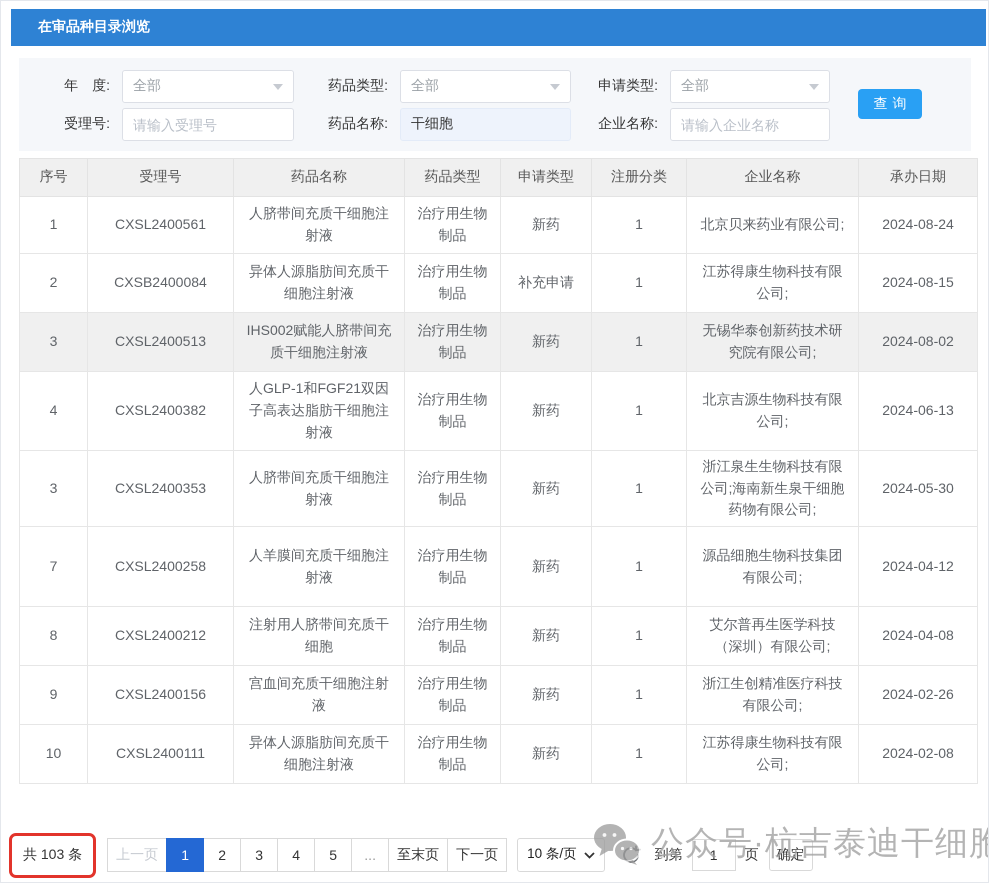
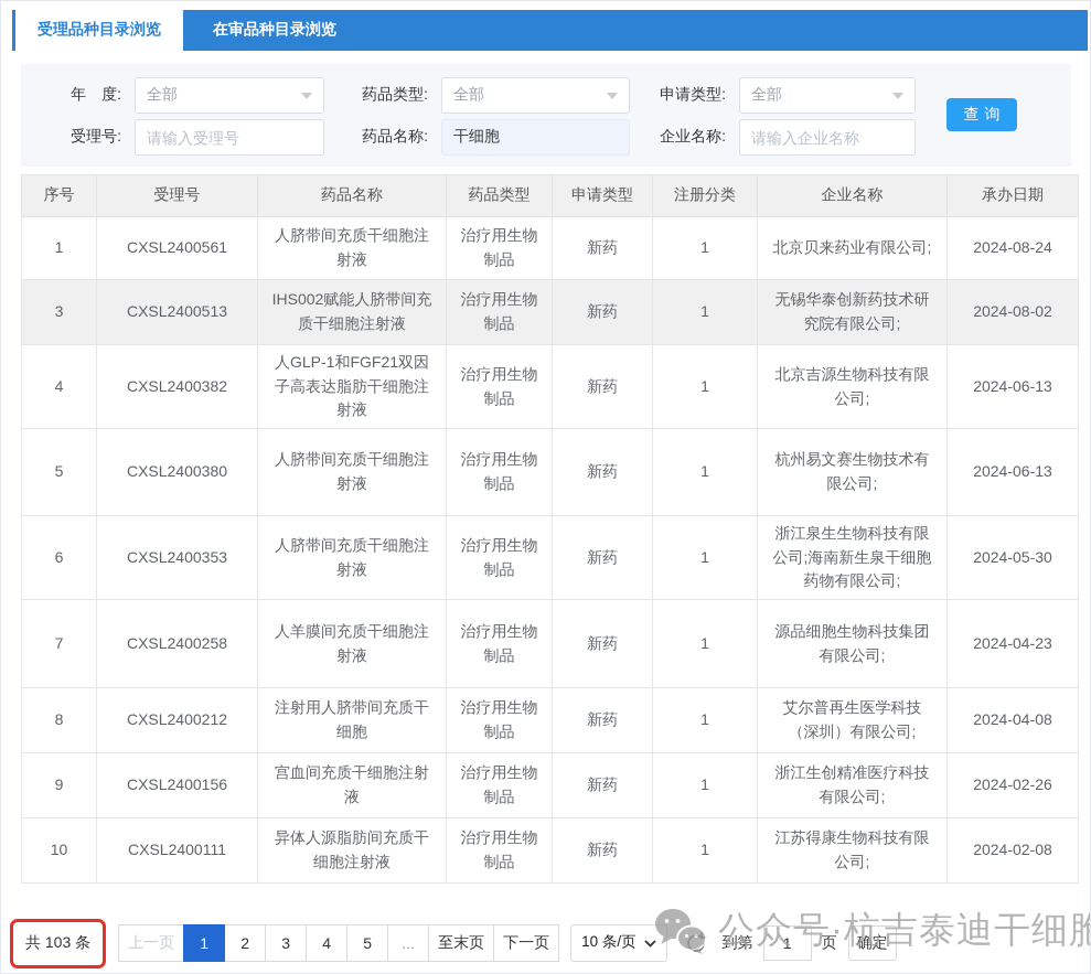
+ 受理品种目录浏览
  在审品种目录浏览
  年 度:
  全部
  药品类型:
  全部
  申请类型:
  全部
  受理号:
  请输入受理号
  药品名称:
  干细胞
  企业名称:
  请输入企业名称
  查询
  序号	受理号	药品名称	药品类型	申请类型	注册分类	企业名称	承办日期
  1	CXSL2400561	人脐带间充质干细胞注射液	治疗用生物制品	新药	1	北京贝来药业有限公司;	2024-08-24
- 2	CXSB2400084	异体人源脂肪间充质干细胞注射液	治疗用生物制品	补充申请	1	江苏得康生物科技有限公司;	2024-08-15
  3	CXSL2400513	IHS002赋能人脐带间充质干细胞注射液	治疗用生物制品	新药	1	无锡华泰创新药技术研究院有限公司;	2024-08-02
  4	CXSL2400382	人GLP-1和FGF21双因子高表达脂肪干细胞注射液	治疗用生物制品	新药	1	北京吉源生物科技有限公司;	2024-06-13
+ 5	CXSL2400380	人脐带间充质干细胞注射液	治疗用生物制品	新药	1	杭州易文赛生物技术有限公司;	2024-06-13
- 3	CXSL2400353	人脐带间充质干细胞注射液	治疗用生物制品	新药	1	浙江泉生生物科技有限公司;海南新生泉干细胞药物有限公司;	2024-05-30
+ 6	CXSL2400353	人脐带间充质干细胞注射液	治疗用生物制品	新药	1	浙江泉生生物科技有限公司;海南新生泉干细胞药物有限公司;	2024-05-30
- 7	CXSL2400258	人羊膜间充质干细胞注射液	治疗用生物制品	新药	1	源品细胞生物科技集团有限公司;	2024-04-12
+ 7	CXSL2400258	人羊膜间充质干细胞注射液	治疗用生物制品	新药	1	源品细胞生物科技集团有限公司;	2024-04-23
  8	CXSL2400212	注射用人脐带间充质干细胞	治疗用生物制品	新药	1	艾尔普再生医学科技（深圳）有限公司;	2024-04-08
  9	CXSL2400156	宫血间充质干细胞注射液	治疗用生物制品	新药	1	浙江生创精准医疗科技有限公司;	2024-02-26
  10	CXSL2400111	异体人源脂肪间充质干细胞注射液	治疗用生物制品	新药	1	江苏得康生物科技有限公司;	2024-02-08
  共 103 条
  上一页
  1
  2
  3
  4
  5
  ...
  至末页
  下一页
  10 条/页
  到第
  1
  页
  确定
  公众号·杭吉泰迪干细胞
